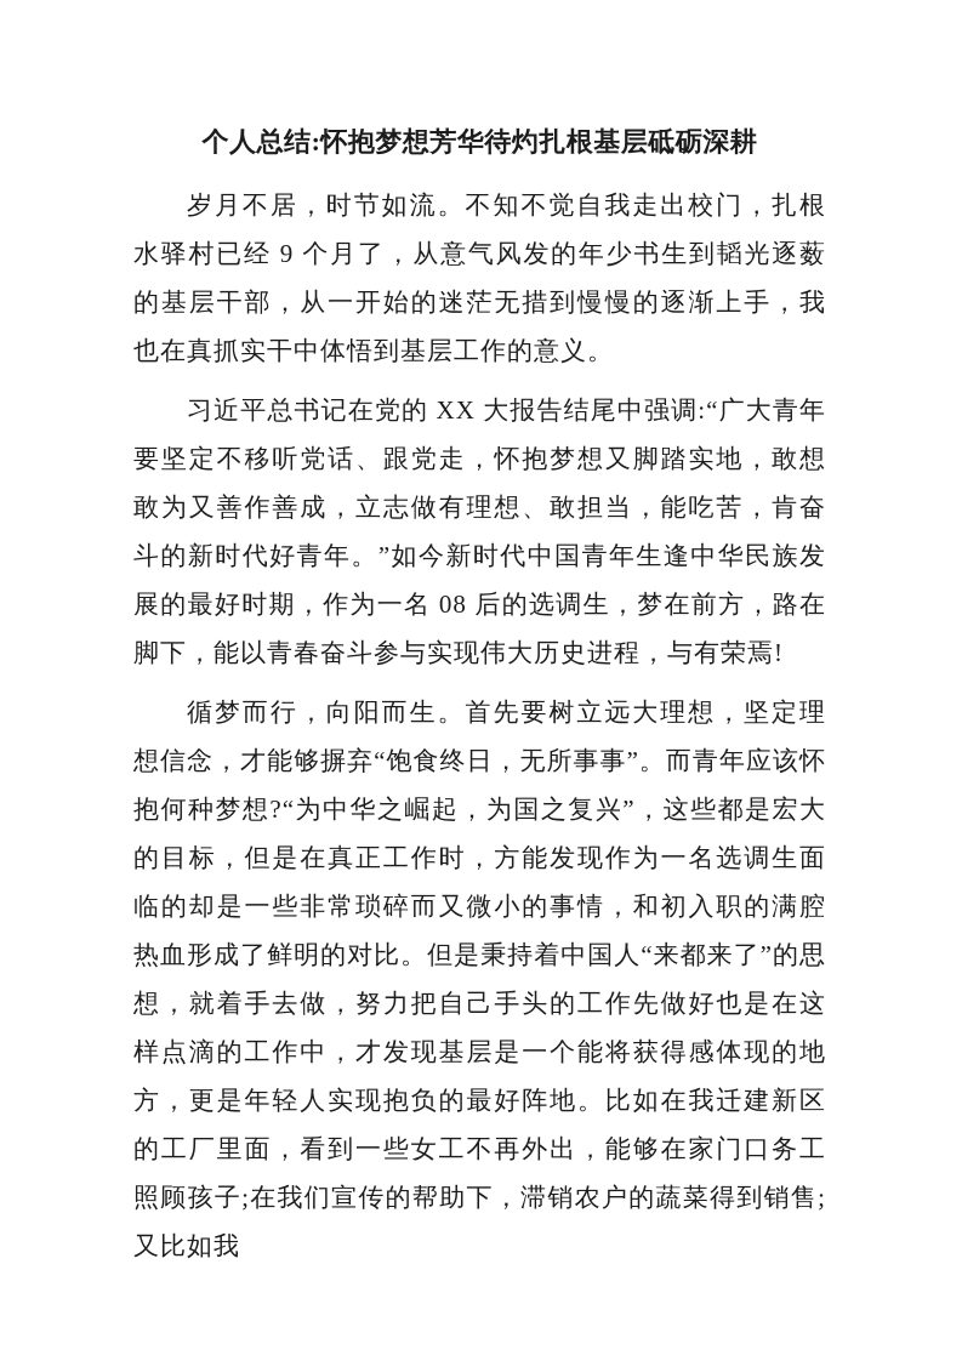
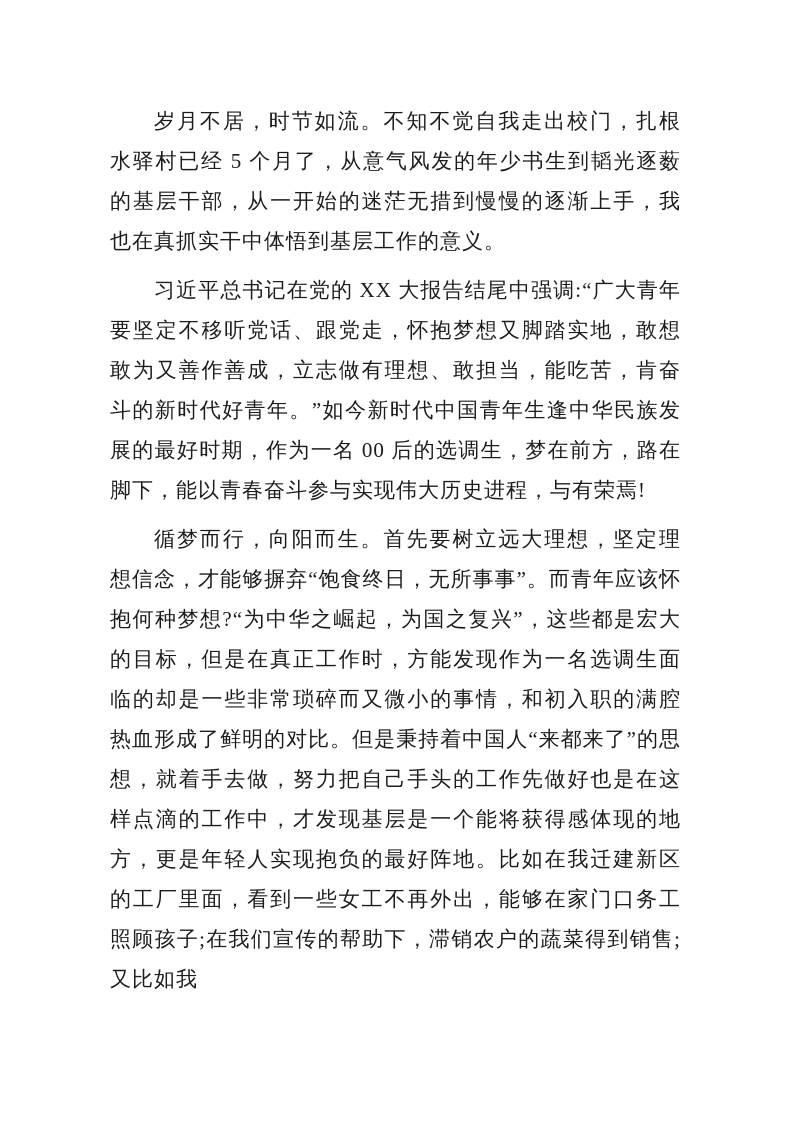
- 个人总结:怀抱梦想芳华待灼扎根基层砥砺深耕
- 岁月不居，时节如流。不知不觉自我走出校门，扎根水驿村已经 9 个月了，从意气风发的年少书生到韬光逐薮的基层干部，从一开始的迷茫无措到慢慢的逐渐上手，我也在真抓实干中体悟到基层工作的意义。
+ 岁月不居，时节如流。不知不觉自我走出校门，扎根水驿村已经 5 个月了，从意气风发的年少书生到韬光逐薮的基层干部，从一开始的迷茫无措到慢慢的逐渐上手，我也在真抓实干中体悟到基层工作的意义。
- 习近平总书记在党的 XX 大报告结尾中强调:“广大青年要坚定不移听党话、跟党走，怀抱梦想又脚踏实地，敢想敢为又善作善成，立志做有理想、敢担当，能吃苦，肯奋斗的新时代好青年。”如今新时代中国青年生逢中华民族发展的最好时期，作为一名 08 后的选调生，梦在前方，路在脚下，能以青春奋斗参与实现伟大历史进程，与有荣焉!
+ 习近平总书记在党的 XX 大报告结尾中强调:“广大青年要坚定不移听党话、跟党走，怀抱梦想又脚踏实地，敢想敢为又善作善成，立志做有理想、敢担当，能吃苦，肯奋斗的新时代好青年。”如今新时代中国青年生逢中华民族发展的最好时期，作为一名 00 后的选调生，梦在前方，路在脚下，能以青春奋斗参与实现伟大历史进程，与有荣焉!
  循梦而行，向阳而生。首先要树立远大理想，坚定理想信念，才能够摒弃“饱食终日，无所事事”。而青年应该怀抱何种梦想?“为中华之崛起，为国之复兴”，这些都是宏大的目标，但是在真正工作时，方能发现作为一名选调生面临的却是一些非常琐碎而又微小的事情，和初入职的满腔热血形成了鲜明的对比。但是秉持着中国人“来都来了”的思想，就着手去做，努力把自己手头的工作先做好也是在这样点滴的工作中，才发现基层是一个能将获得感体现的地方，更是年轻人实现抱负的最好阵地。比如在我迁建新区的工厂里面，看到一些女工不再外出，能够在家门口务工照顾孩子;在我们宣传的帮助下，滞销农户的蔬菜得到销售;又比如我
